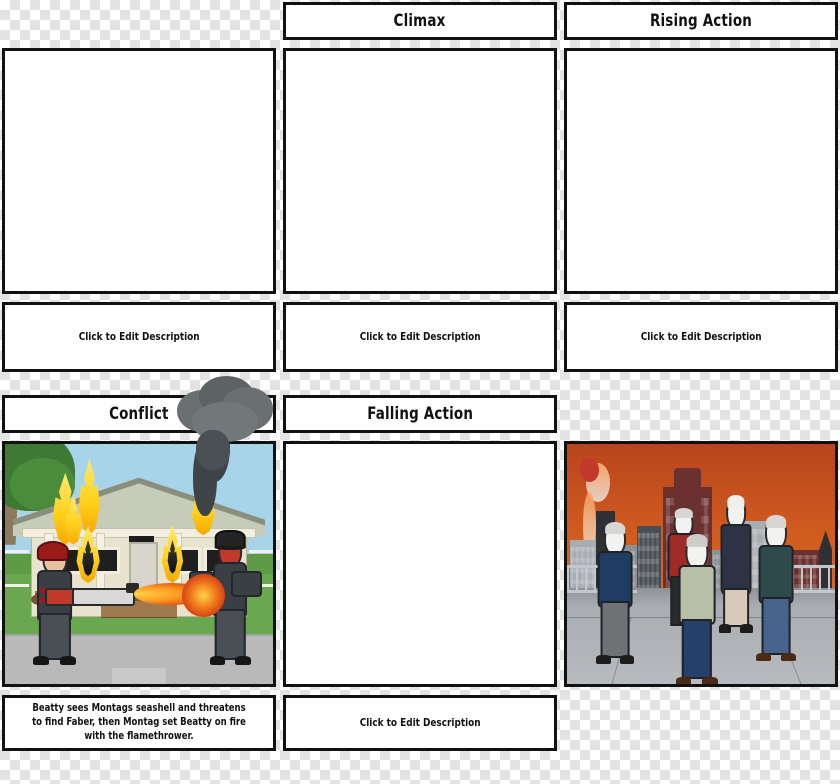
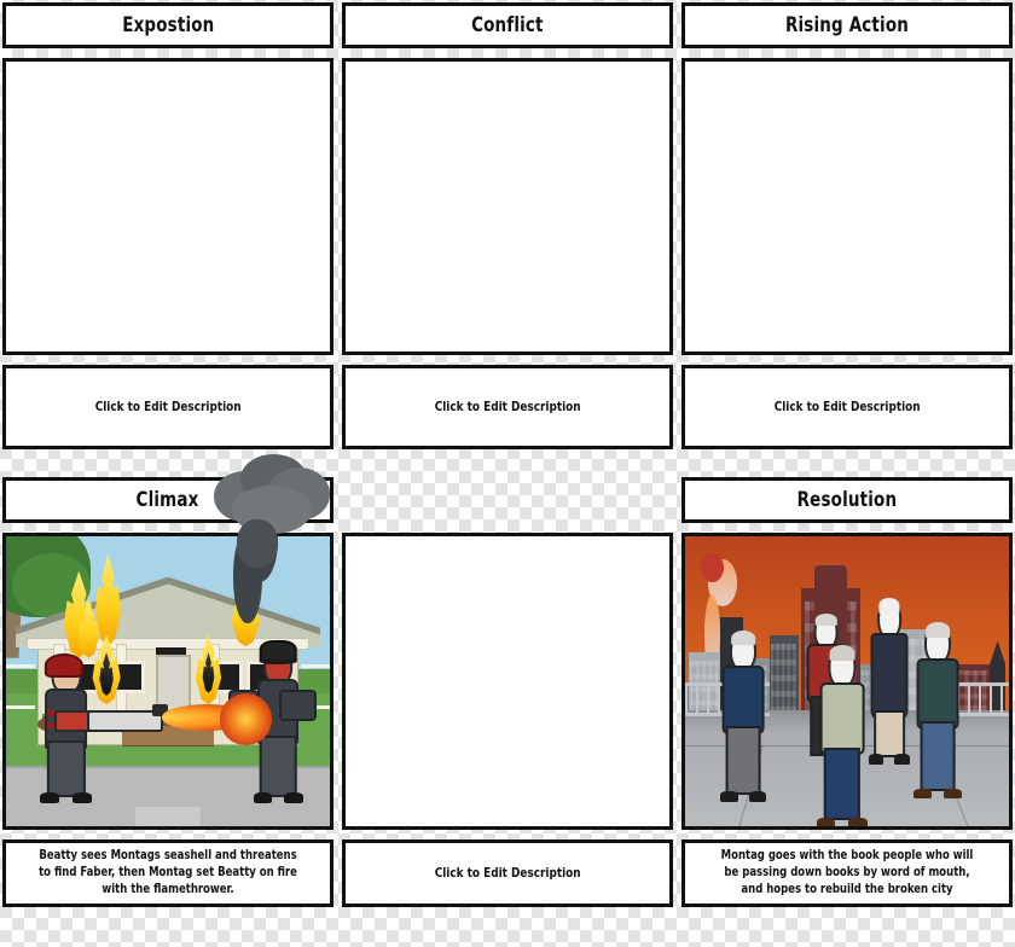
+ Expostion
  Click to Edit Description
- Climax
+ Conflict
  Click to Edit Description
  Rising Action
  Click to Edit Description
- Conflict
+ Climax
  Beatty sees Montags seashell and threatens to find Faber, then Montag set Beatty on fire with the flamethrower.
- Falling Action
  Click to Edit Description
+ Resolution
+ Montag goes with the book people who will be passing down books by word of mouth, and hopes to rebuild the broken city
